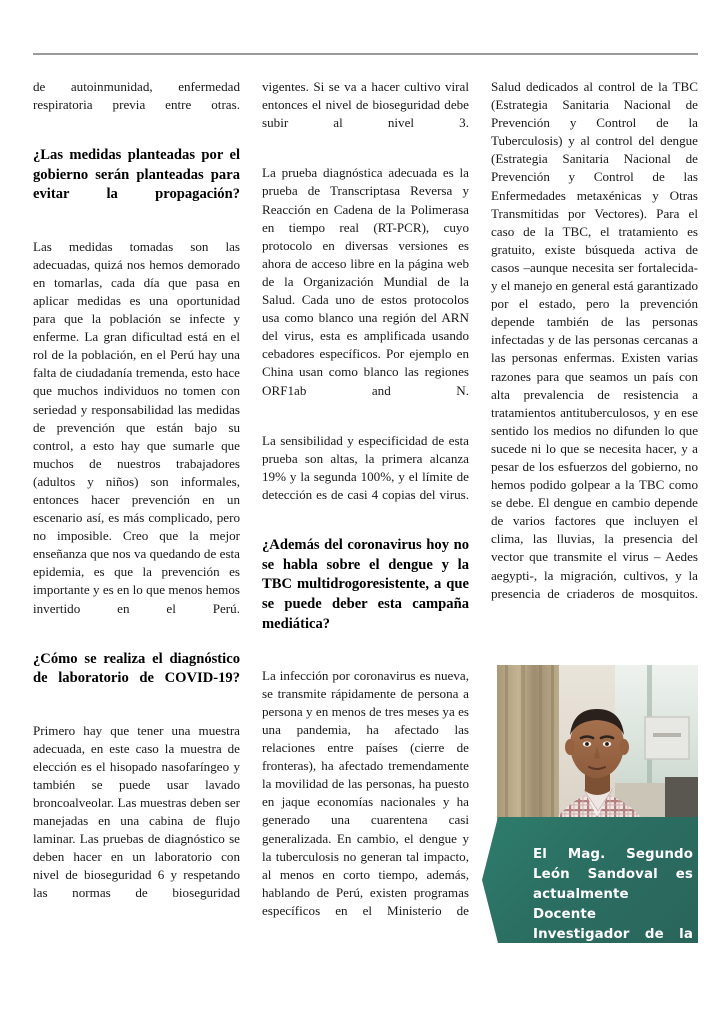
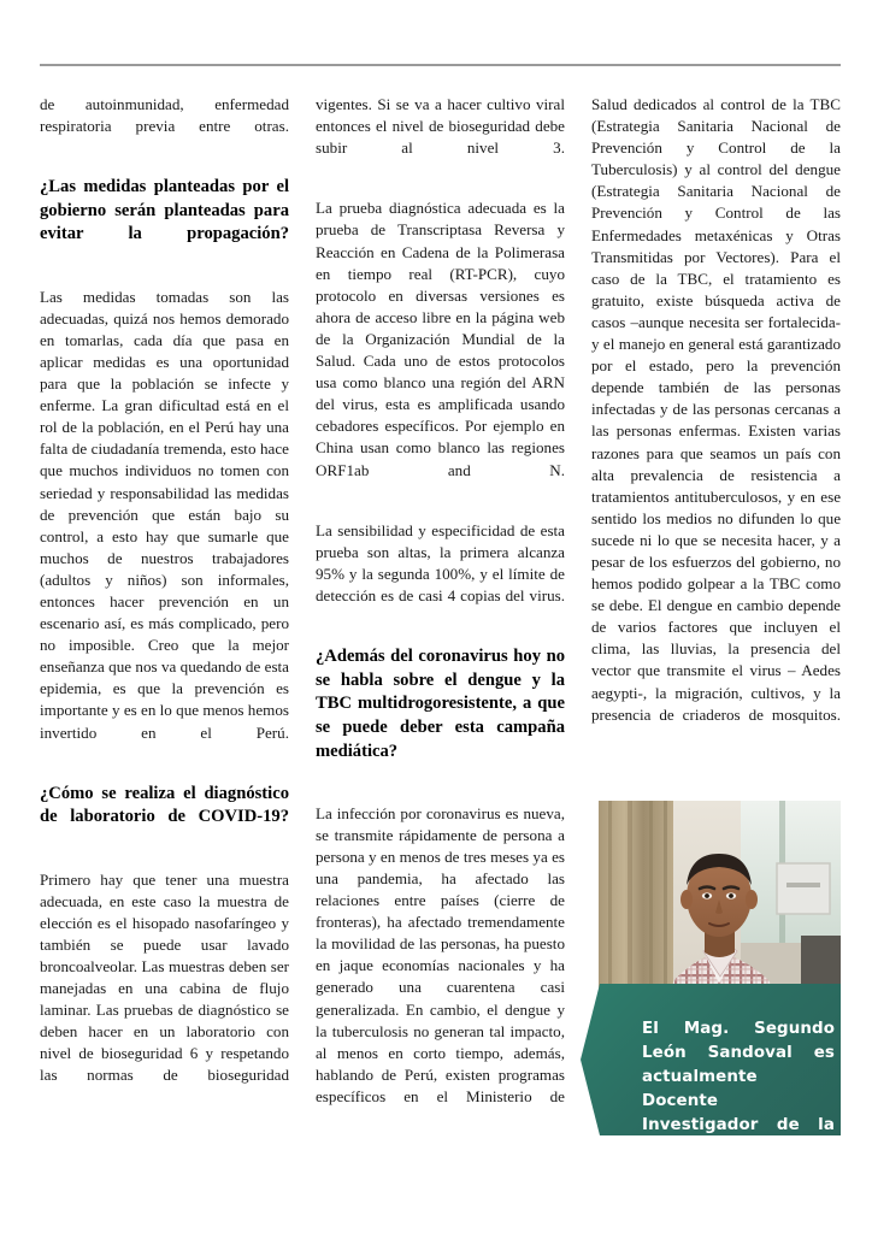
  de autoinmunidad, enfermedad respiratoria previa entre otras.
  ¿Las medidas planteadas por el gobierno serán planteadas para evitar la propagación?
  Las medidas tomadas son las adecuadas, quizá nos hemos demorado en tomarlas, cada día que pasa en aplicar medidas es una oportunidad para que la población se infecte y enferme. La gran dificultad está en el rol de la población, en el Perú hay una falta de ciudadanía tremenda, esto hace que muchos individuos no tomen con seriedad y responsabilidad las medidas de prevención que están bajo su control, a esto hay que sumarle que muchos de nuestros trabajadores (adultos y niños) son informales, entonces hacer prevención en un escenario así, es más complicado, pero no imposible. Creo que la mejor enseñanza que nos va quedando de esta epidemia, es que la prevención es importante y es en lo que menos hemos invertido en el Perú.
  ¿Cómo se realiza el diagnóstico de laboratorio de COVID-19?
  Primero hay que tener una muestra adecuada, en este caso la muestra de elección es el hisopado nasofaríngeo y también se puede usar lavado broncoalveolar. Las muestras deben ser manejadas en una cabina de flujo laminar. Las pruebas de diagnóstico se deben hacer en un laboratorio con nivel de bioseguridad 6 y respetando las normas de bioseguridad
  vigentes. Si se va a hacer cultivo viral entonces el nivel de bioseguridad debe subir al nivel 3.
  La prueba diagnóstica adecuada es la prueba de Transcriptasa Reversa y Reacción en Cadena de la Polimerasa en tiempo real (RT-PCR), cuyo protocolo en diversas versiones es ahora de acceso libre en la página web de la Organización Mundial de la Salud. Cada uno de estos protocolos usa como blanco una región del ARN del virus, esta es amplificada usando cebadores específicos. Por ejemplo en China usan como blanco las regiones ORF1ab and N.
- La sensibilidad y especificidad de esta prueba son altas, la primera alcanza 19% y la segunda 100%, y el límite de detección es de casi 4 copias del virus.
+ La sensibilidad y especificidad de esta prueba son altas, la primera alcanza 95% y la segunda 100%, y el límite de detección es de casi 4 copias del virus.
  ¿Además del coronavirus hoy no se habla sobre el dengue y la TBC multidrogoresistente, a que se puede deber esta campaña mediática?
  La infección por coronavirus es nueva, se transmite rápidamente de persona a persona y en menos de tres meses ya es una pandemia, ha afectado las relaciones entre países (cierre de fronteras), ha afectado tremendamente la movilidad de las personas, ha puesto en jaque economías nacionales y ha generado una cuarentena casi generalizada. En cambio, el dengue y la tuberculosis no generan tal impacto, al menos en corto tiempo, además, hablando de Perú, existen programas específicos en el Ministerio de
  Salud dedicados al control de la TBC (Estrategia Sanitaria Nacional de Prevención y Control de la Tuberculosis) y al control del dengue (Estrategia Sanitaria Nacional de Prevención y Control de las Enfermedades metaxénicas y Otras Transmitidas por Vectores). Para el caso de la TBC, el tratamiento es gratuito, existe búsqueda activa de casos –aunque necesita ser fortalecida- y el manejo en general está garantizado por el estado, pero la prevención depende también de las personas infectadas y de las personas cercanas a las personas enfermas. Existen varias razones para que seamos un país con alta prevalencia de resistencia a tratamientos antituberculosos, y en ese sentido los medios no difunden lo que sucede ni lo que se necesita hacer, y a pesar de los esfuerzos del gobierno, no hemos podido golpear a la TBC como se debe. El dengue en cambio depende de varios factores que incluyen el clima, las lluvias, la presencia del vector que transmite el virus – Aedes aegypti-, la migración, cultivos, y la presencia de criaderos de mosquitos.
  El Mag. Segundo León Sandoval es actualmente Docente Investigador de la
